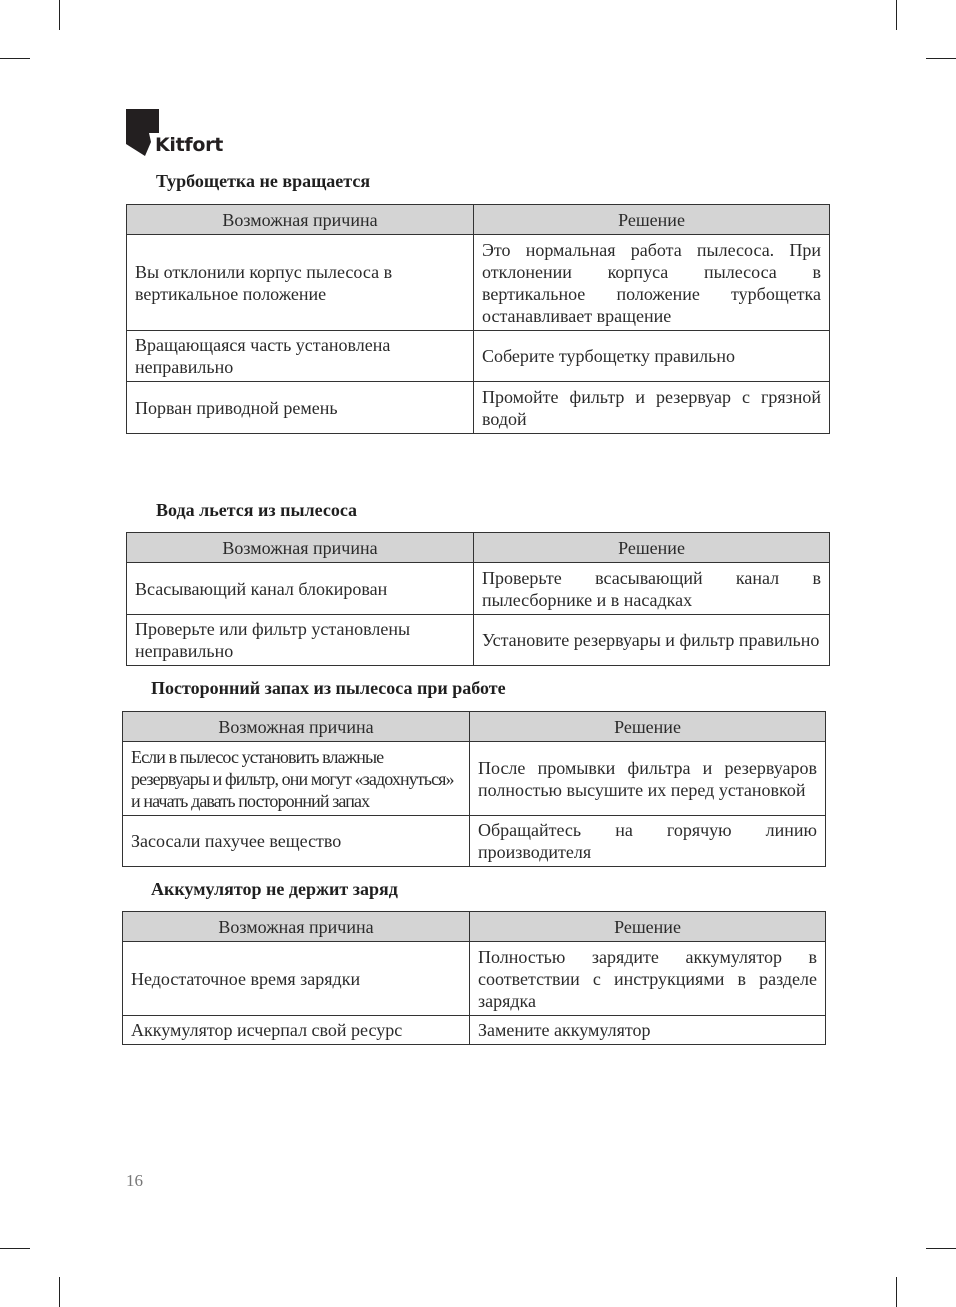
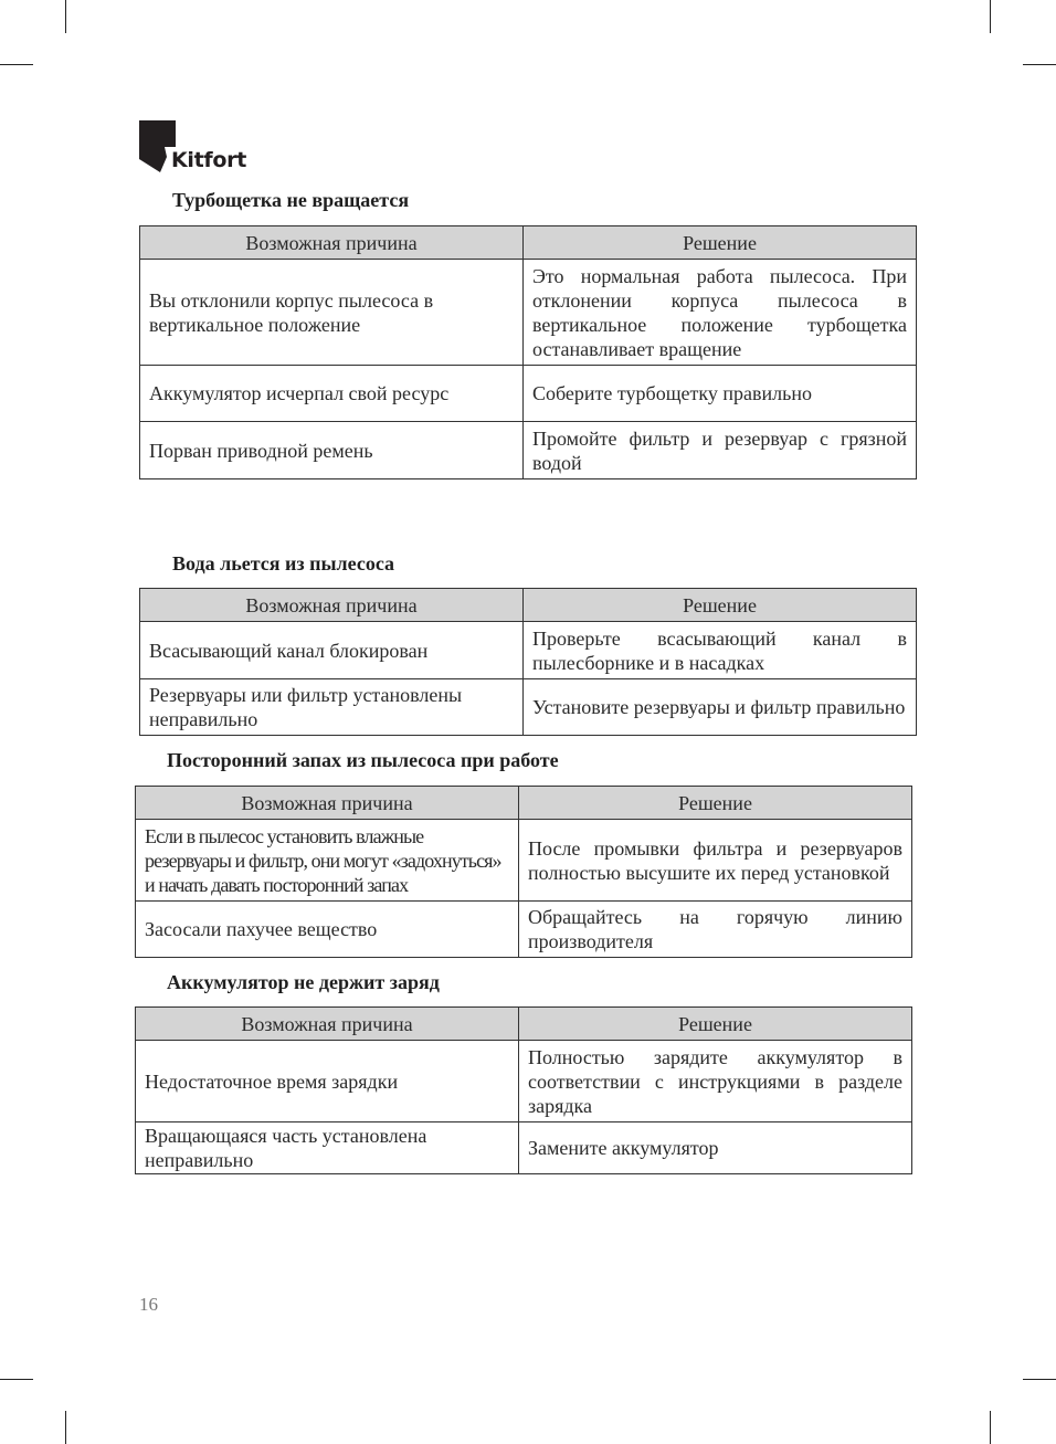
  Kitfort
  Турбощетка не вращается
  Возможная причина	Решение
  Вы отклонили корпус пылесоса в вертикальное положение	Это нормальная работа пылесоса. При отклонении корпуса пылесоса в вертикальное положение турбощетка останавливает вращение
- Вращающаяся часть установлена неправильно	Соберите турбощетку правильно
+ Аккумулятор исчерпал свой ресурс	Соберите турбощетку правильно
  Порван приводной ремень	Промойте фильтр и резервуар с грязной водой
  Вода льется из пылесоса
  Возможная причина	Решение
  Всасывающий канал блокирован	Проверьте всасывающий канал в пылесборнике и в насадках
- Проверьте или фильтр установлены неправильно	Установите резервуары и фильтр правильно
+ Резервуары или фильтр установлены неправильно	Установите резервуары и фильтр правильно
  Посторонний запах из пылесоса при работе
  Возможная причина	Решение
  Если в пылесос установить влажные резервуары и фильтр, они могут «задохнуться» и начать давать посторонний запах	После промывки фильтра и резервуаров полностью высушите их перед установкой
  Засосали пахучее вещество	Обращайтесь на горячую линию производителя
  Аккумулятор не держит заряд
  Возможная причина	Решение
  Недостаточное время зарядки	Полностью зарядите аккумулятор в соответствии с инструкциями в разделе зарядка
- Аккумулятор исчерпал свой ресурс	Замените аккумулятор
+ Вращающаяся часть установлена неправильно	Замените аккумулятор
  16
